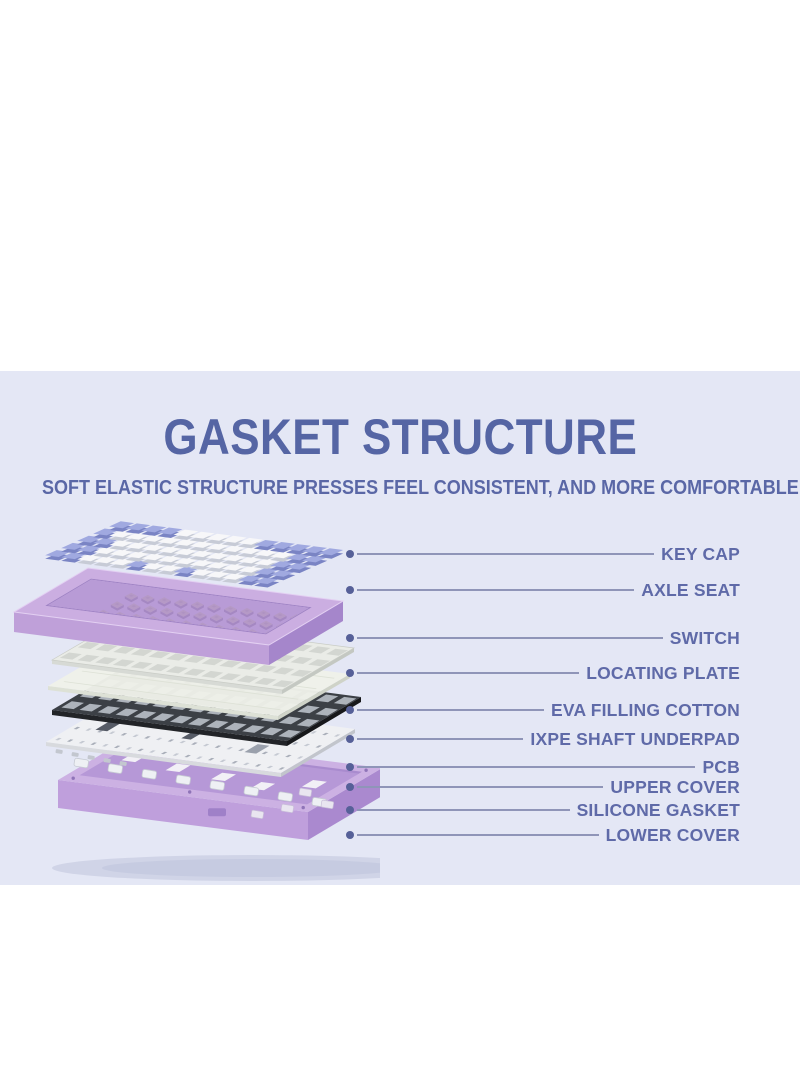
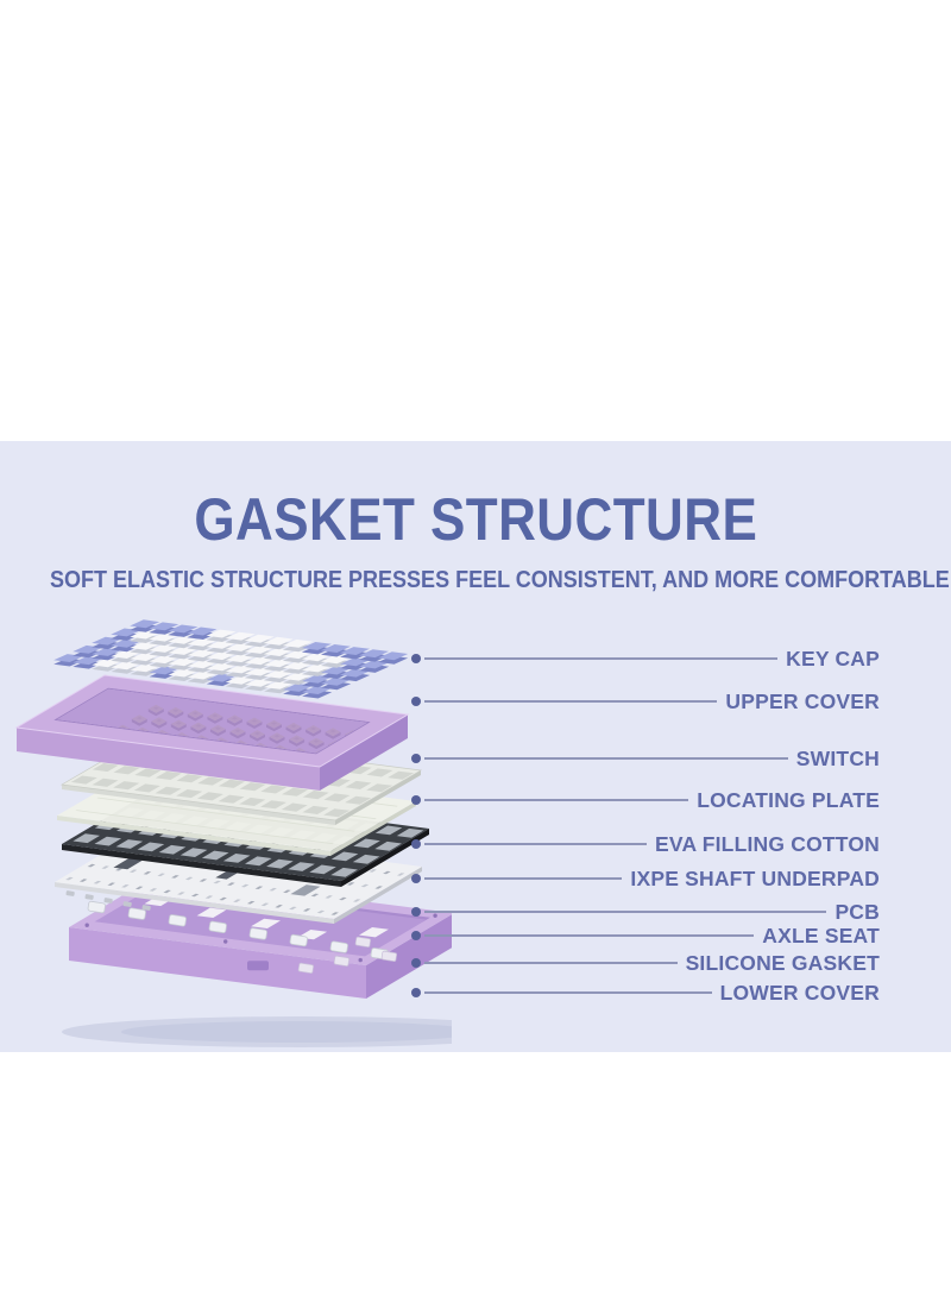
  GASKET STRUCTURE
  SOFT ELASTIC STRUCTURE PRESSES FEEL CONSISTENT, AND MORE COMFORTABLE
  KEY CAP
- AXLE SEAT
+ UPPER COVER
  SWITCH
  LOCATING PLATE
  EVA FILLING COTTON
  IXPE SHAFT UNDERPAD
  PCB
- UPPER COVER
+ AXLE SEAT
  SILICONE GASKET
  LOWER COVER
